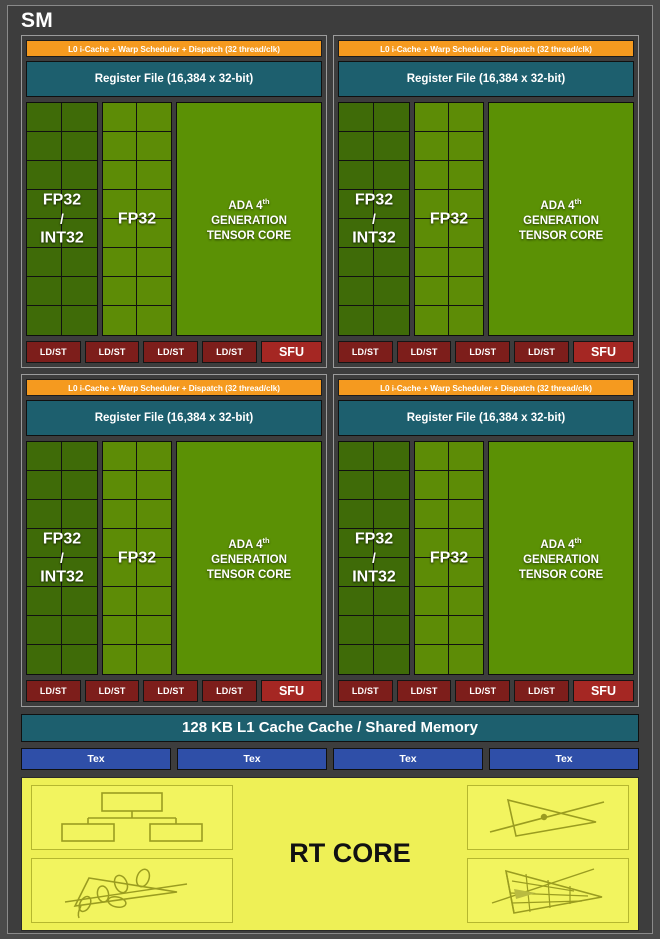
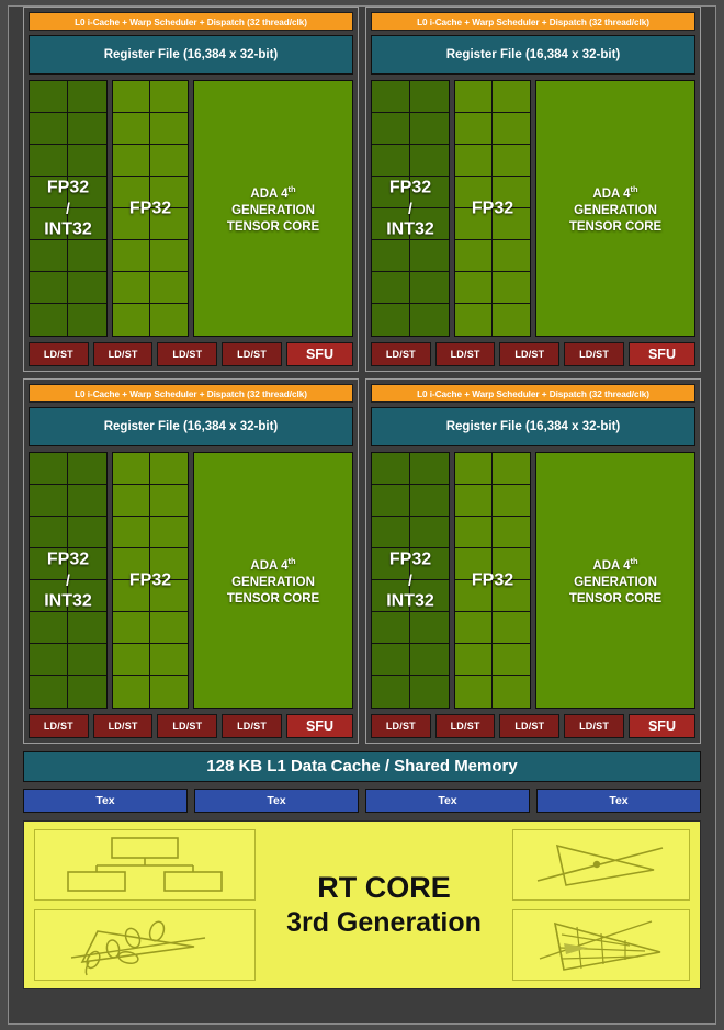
- SM
  L0 i-Cache + Warp Scheduler + Dispatch (32 thread/clk)
  Register File (16,384 x 32-bit)
  FP32
  /
  INT32
  FP32
  ADA 4th
  GENERATION
  TENSOR CORE
  LD/ST
  LD/ST
  LD/ST
  LD/ST
  SFU
  L0 i-Cache + Warp Scheduler + Dispatch (32 thread/clk)
  Register File (16,384 x 32-bit)
  FP32
  /
  INT32
  FP32
  ADA 4th
  GENERATION
  TENSOR CORE
  LD/ST
  LD/ST
  LD/ST
  LD/ST
  SFU
  L0 i-Cache + Warp Scheduler + Dispatch (32 thread/clk)
  Register File (16,384 x 32-bit)
  FP32
  /
  INT32
  FP32
  ADA 4th
  GENERATION
  TENSOR CORE
  LD/ST
  LD/ST
  LD/ST
  LD/ST
  SFU
  L0 i-Cache + Warp Scheduler + Dispatch (32 thread/clk)
  Register File (16,384 x 32-bit)
  FP32
  /
  INT32
  FP32
  ADA 4th
  GENERATION
  TENSOR CORE
  LD/ST
  LD/ST
  LD/ST
  LD/ST
  SFU
- 128 KB L1 Cache Cache / Shared Memory
+ 128 KB L1 Data Cache / Shared Memory
  Tex
  Tex
  Tex
  Tex
  RT CORE
+ 3rd Generation
